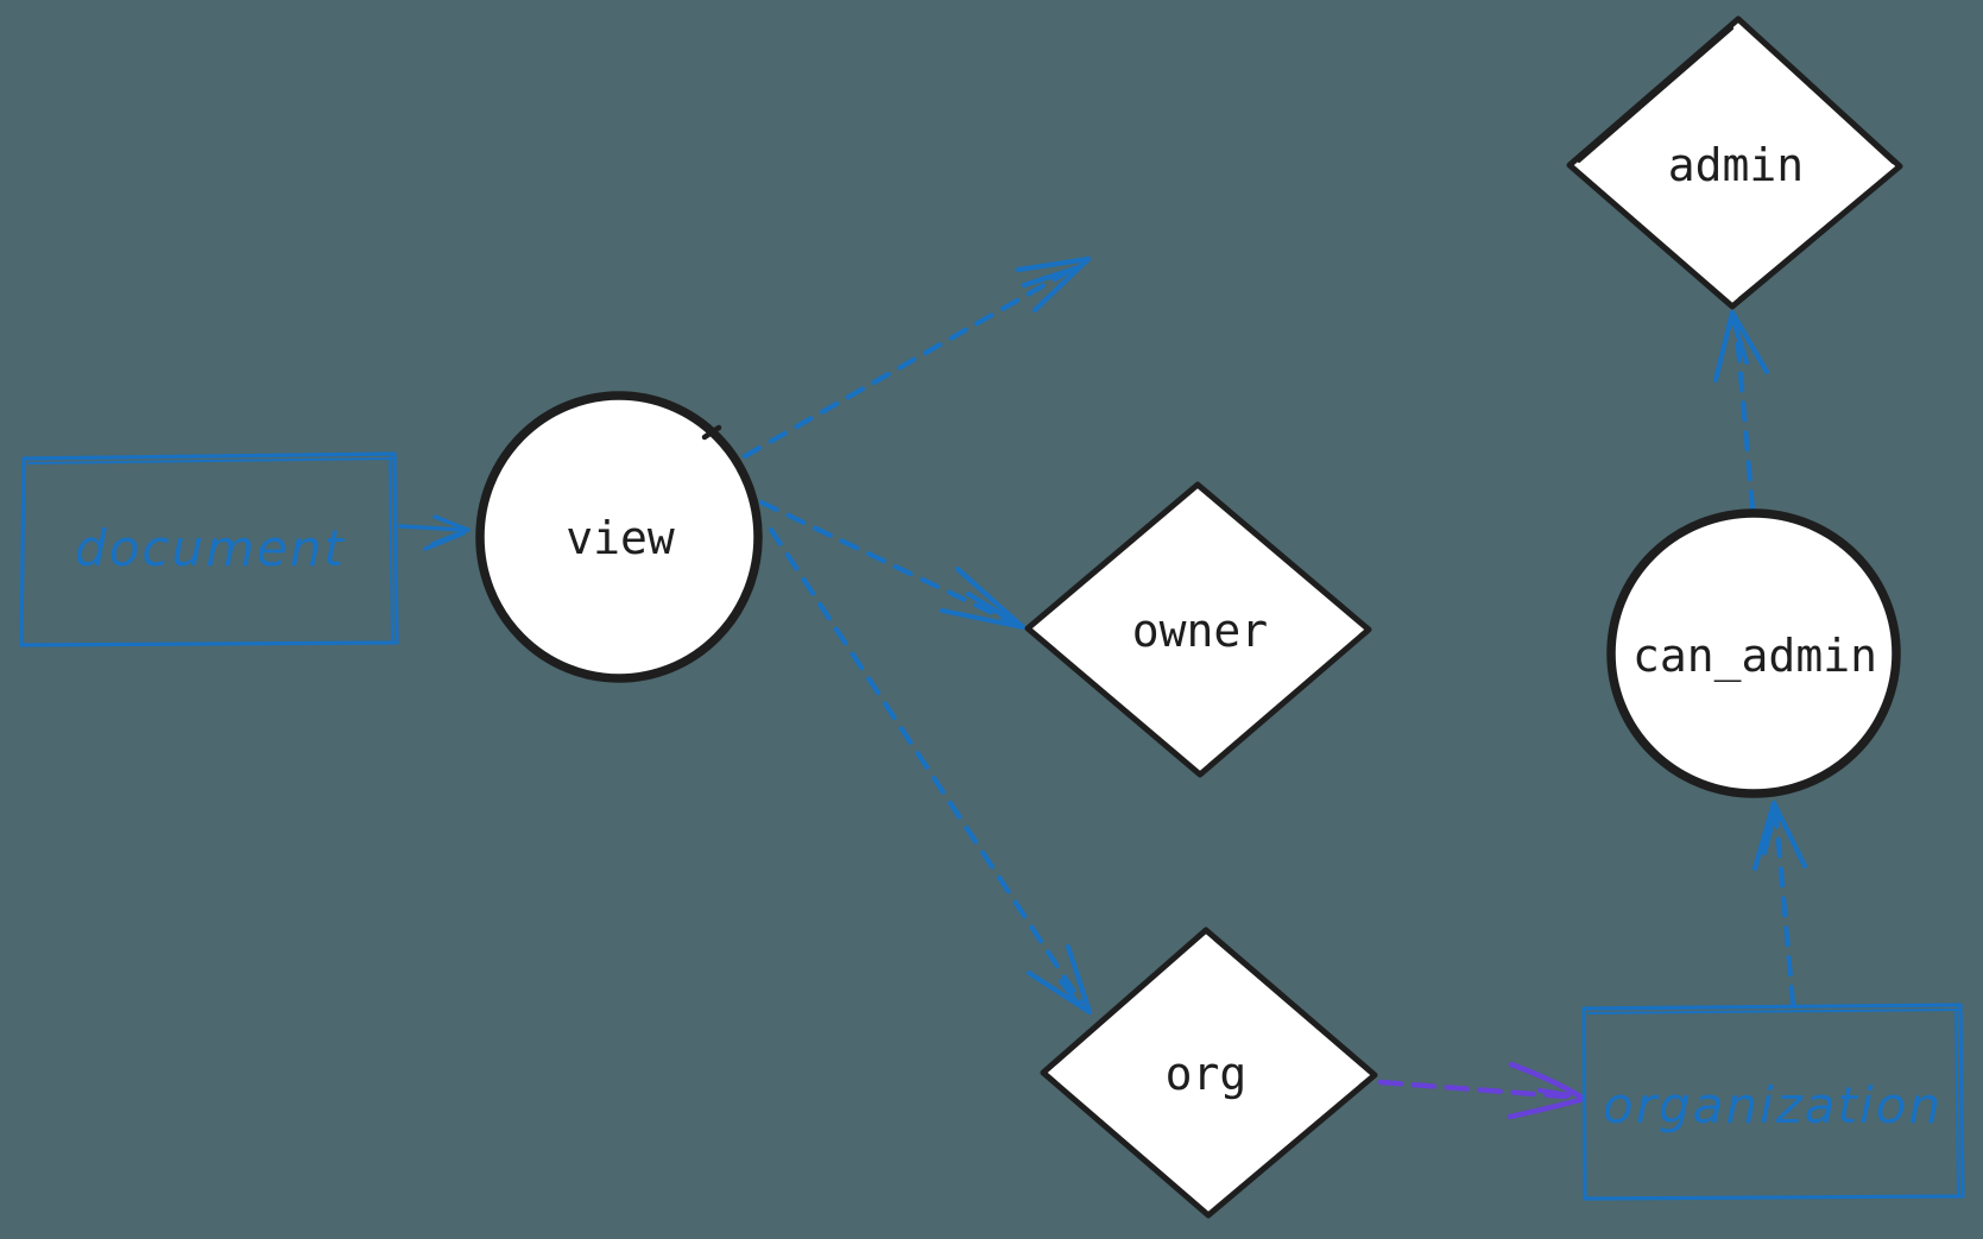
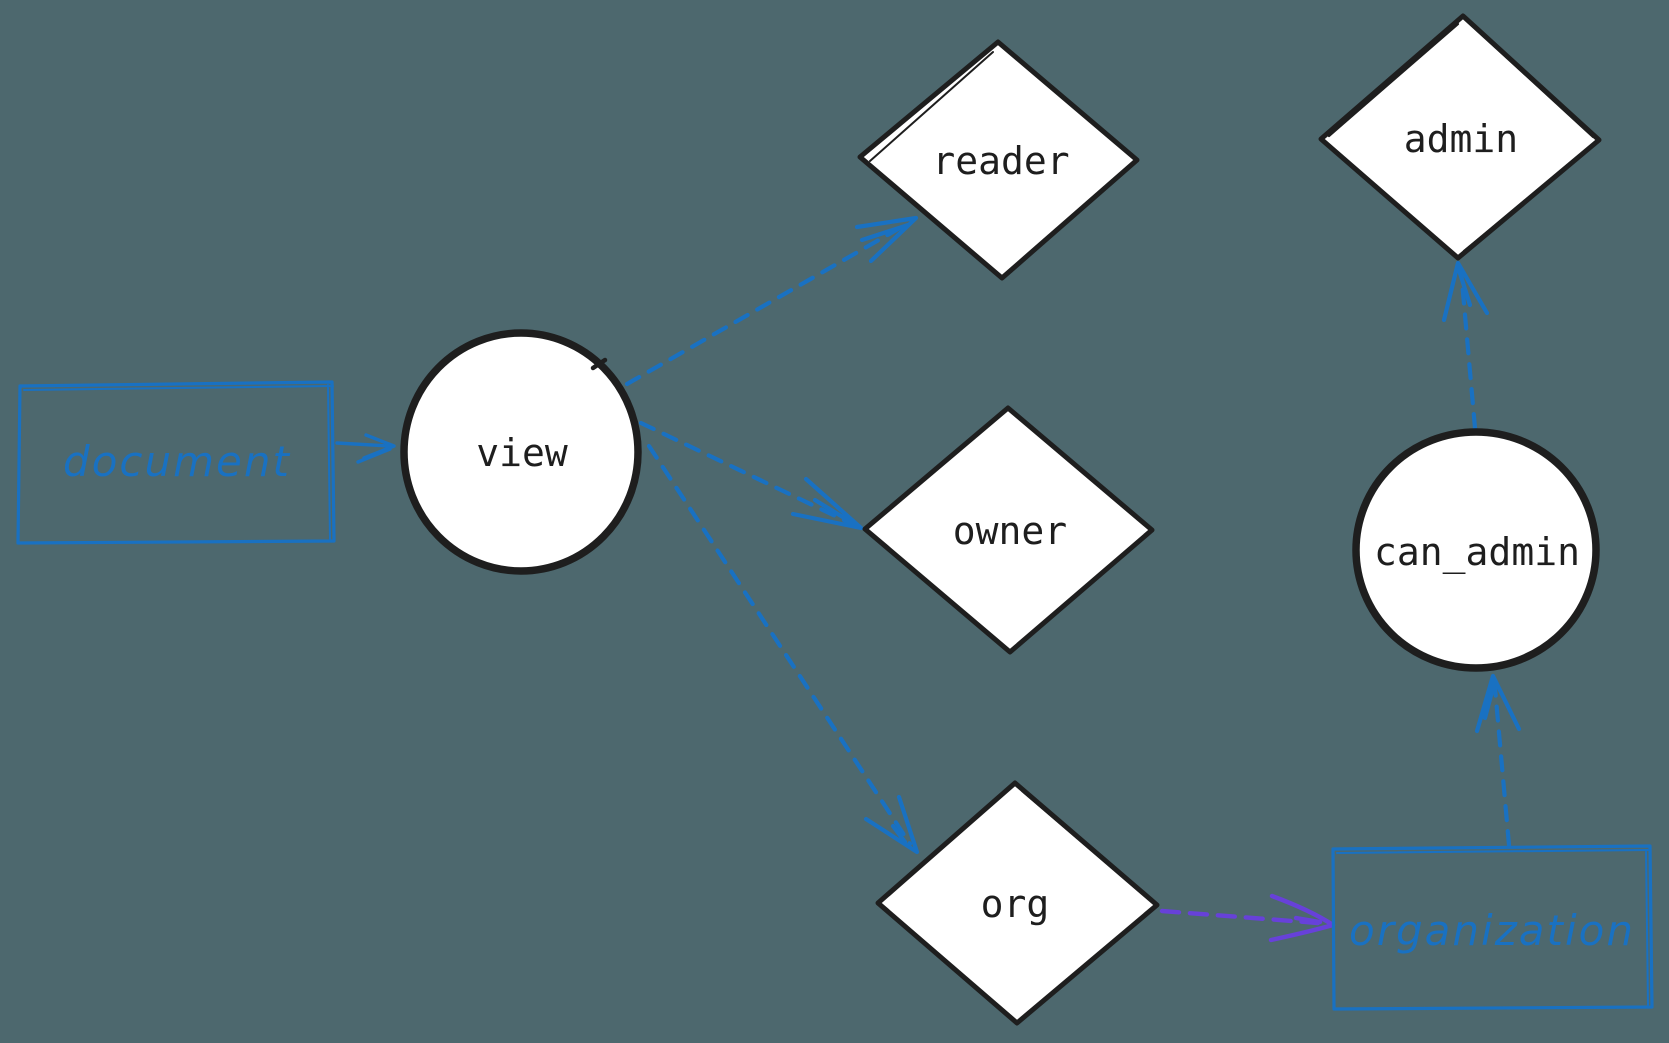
  document
  view
+ reader
  owner
  org
  admin
  can_admin
  organization
